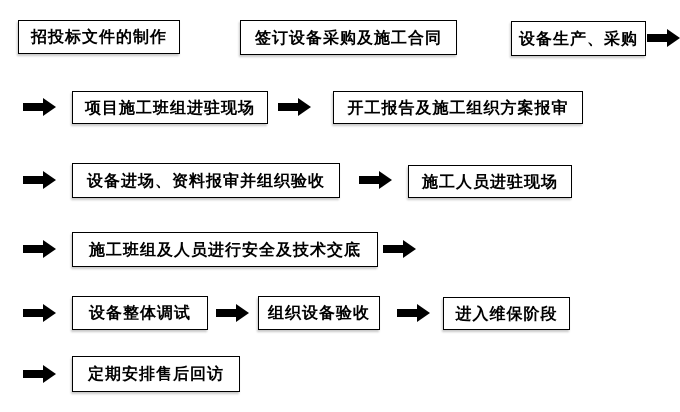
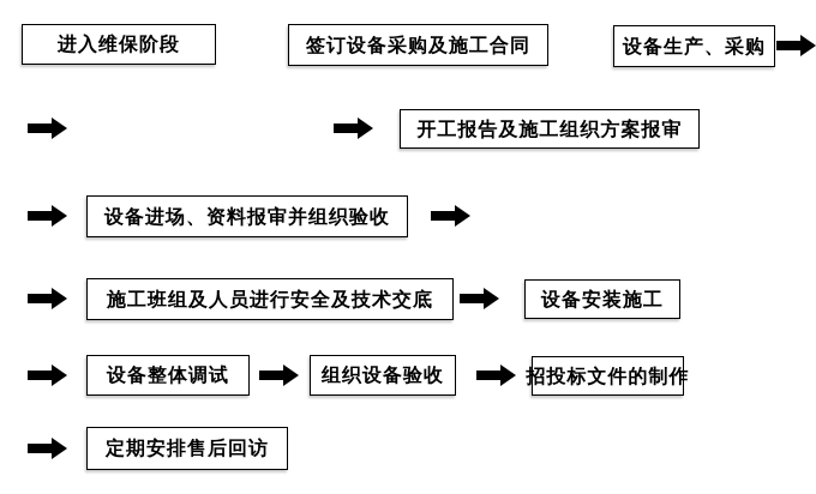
- 招投标文件的制作
+ 进入维保阶段
  签订设备采购及施工合同
  设备生产、采购
- 项目施工班组进驻现场
  开工报告及施工组织方案报审
  设备进场、资料报审并组织验收
- 施工人员进驻现场
  施工班组及人员进行安全及技术交底
+ 设备安装施工
  设备整体调试
  组织设备验收
- 进入维保阶段
+ 招投标文件的制作
  定期安排售后回访
